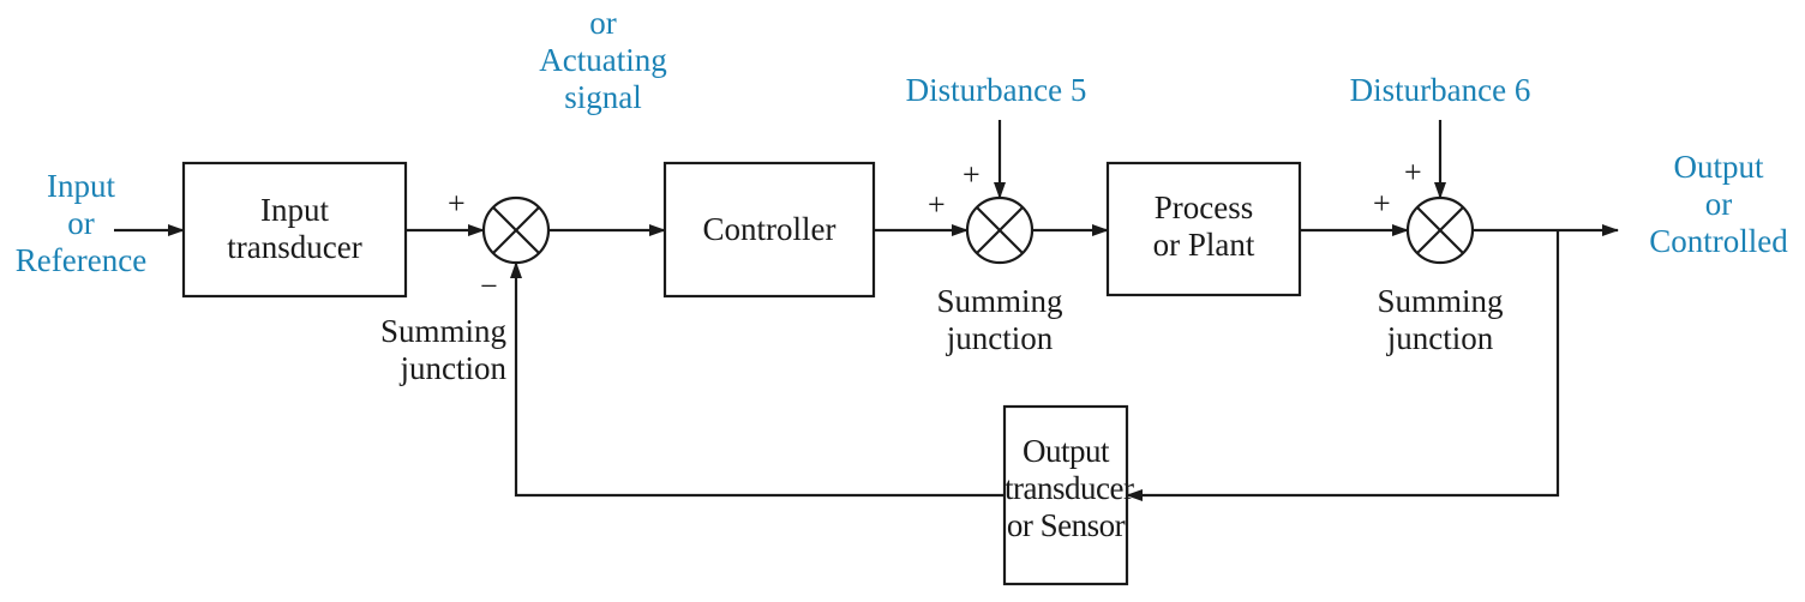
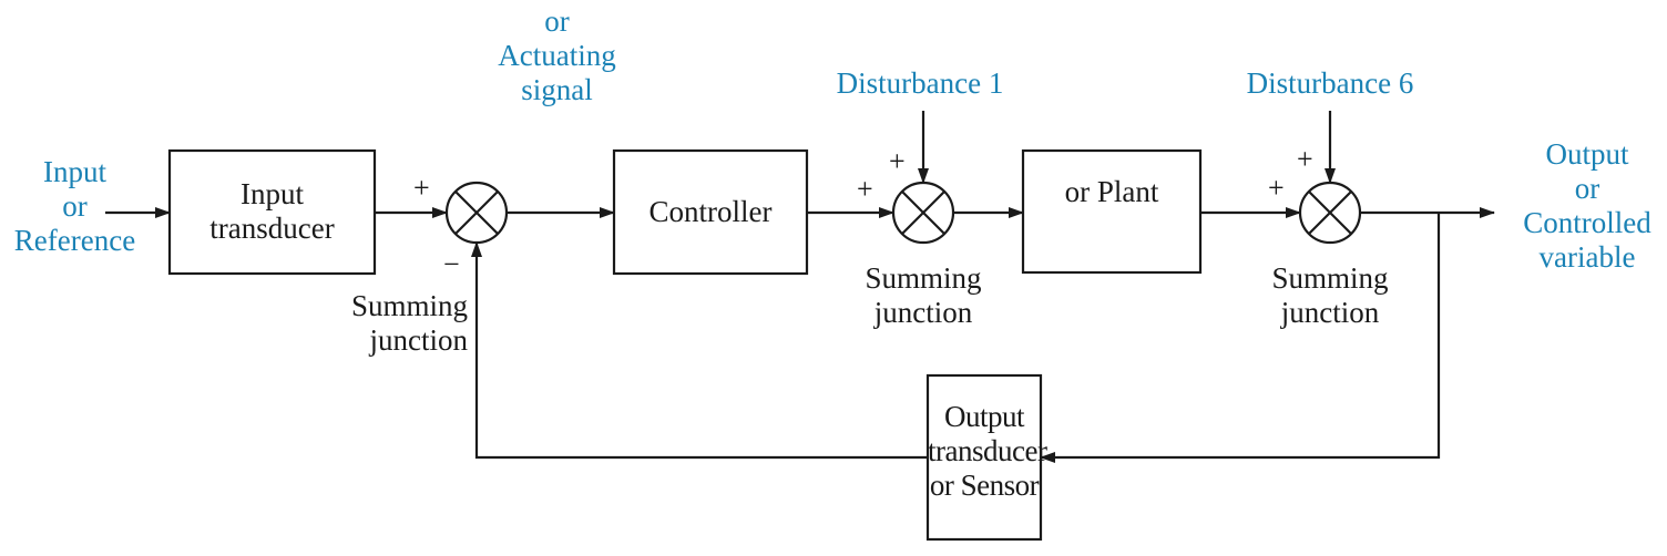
  Input
  or
  Reference
  or
  Actuating
  signal
- Disturbance 5
+ Disturbance 1
  Disturbance 6
  Output
  or
  Controlled
+ variable
  Input
  transducer
  Controller
- Process
  or Plant
  Output
  transducer
  or Sensor
  Summing
  junction
  Summing
  junction
  Summing
  junction
  +
  −
  +
  +
  +
  +
